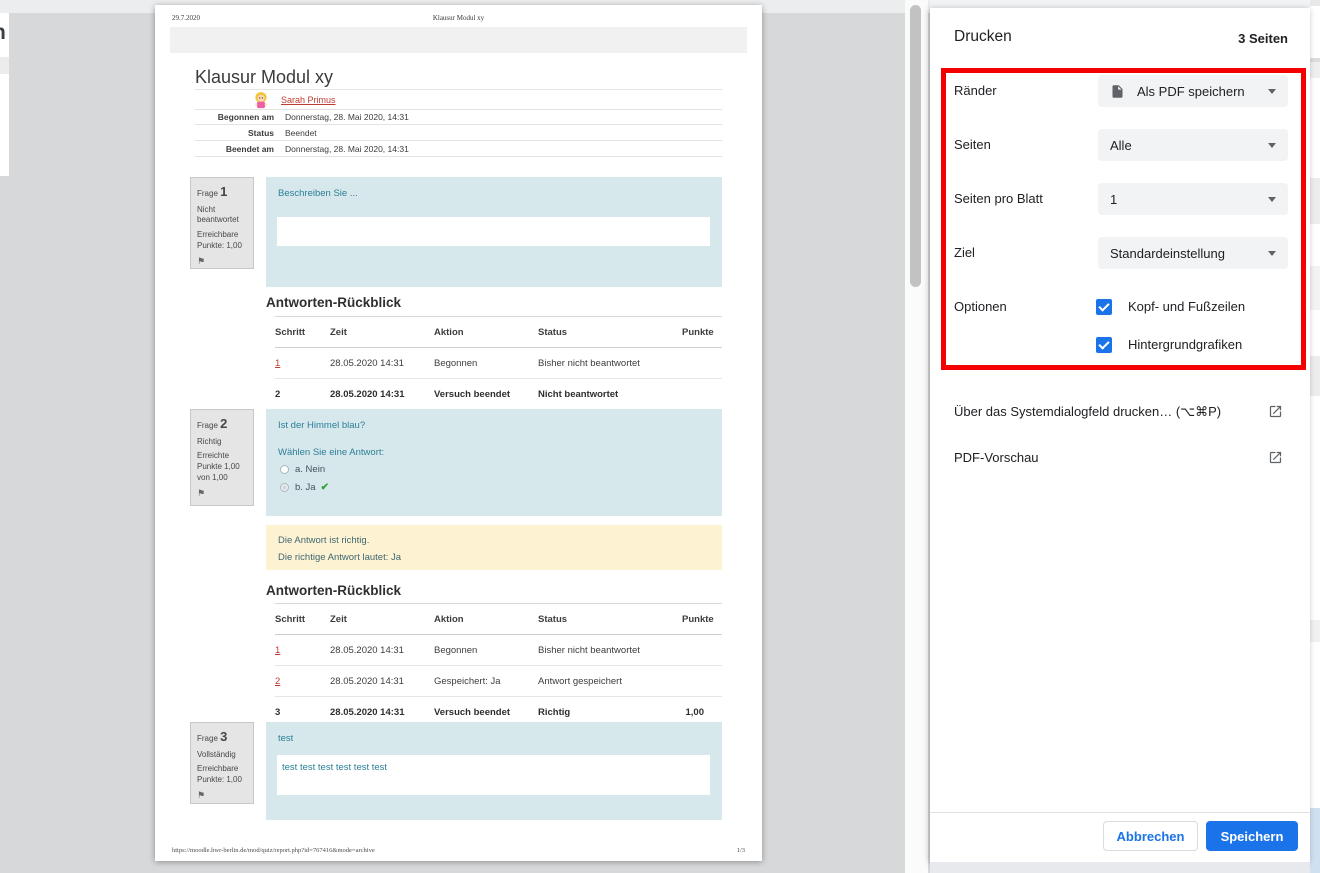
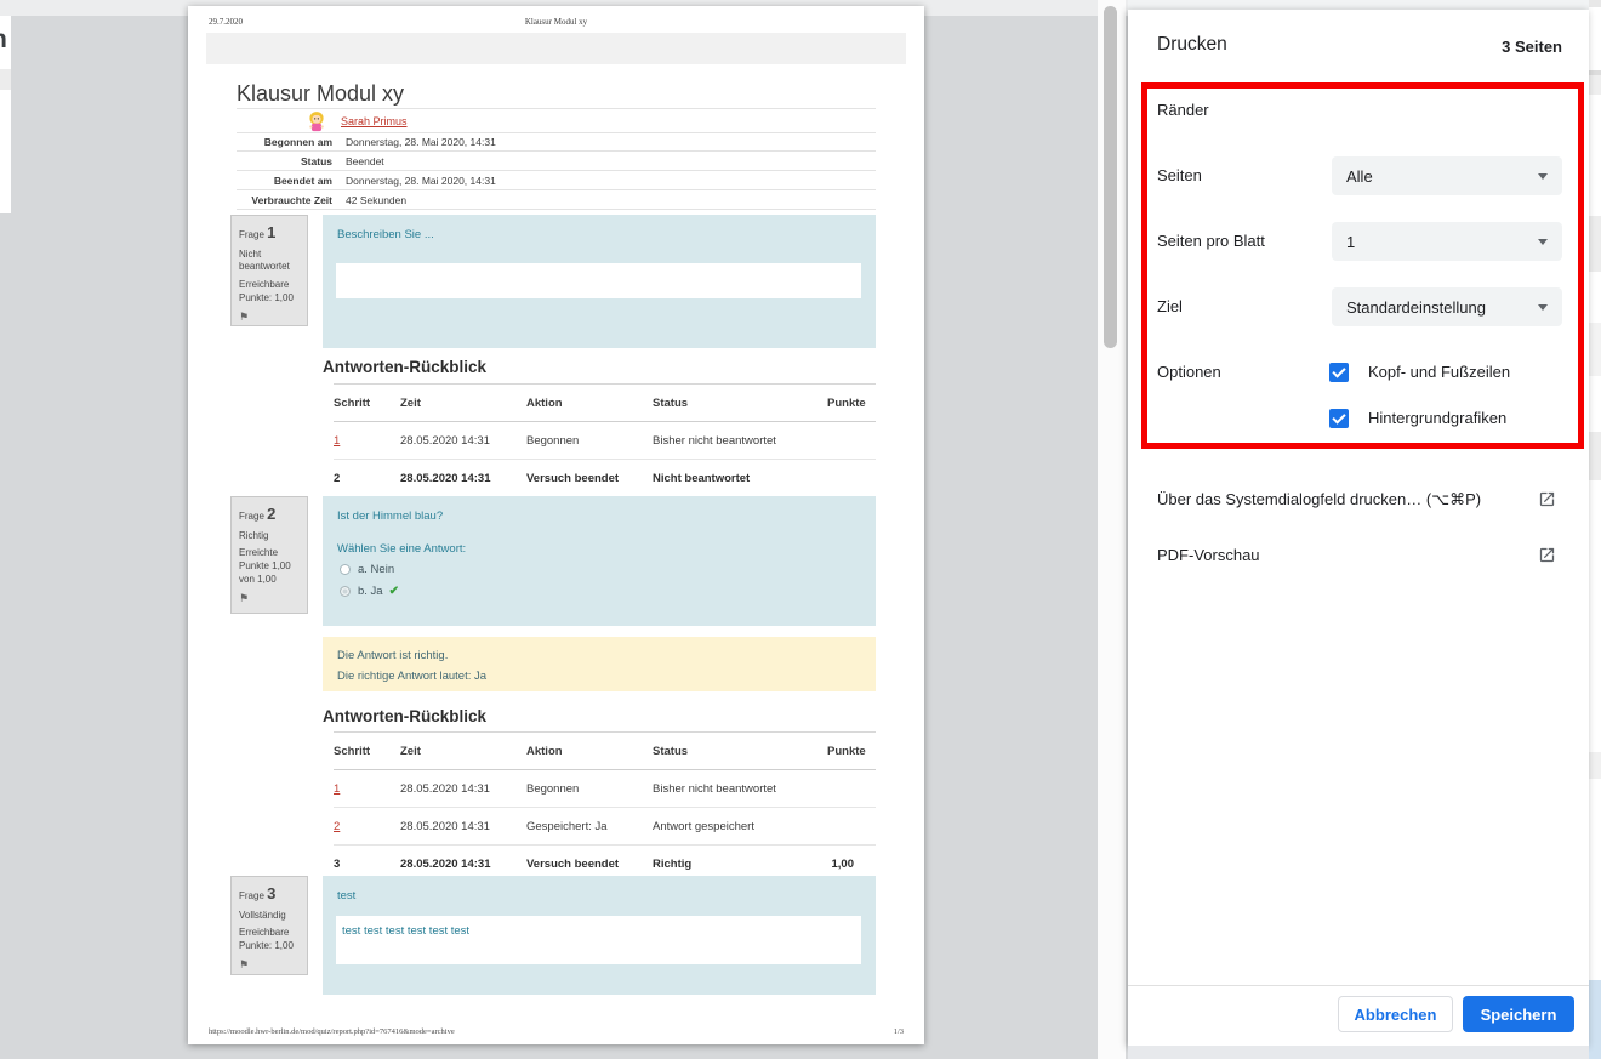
  29.7.2020
  Klausur Modul xy
  Klausur Modul xy
  Sarah Primus
  Begonnen am
  Donnerstag, 28. Mai 2020, 14:31
  Status
  Beendet
  Beendet am
  Donnerstag, 28. Mai 2020, 14:31
+ Verbrauchte Zeit
+ 42 Sekunden
  Frage 1
  Nicht beantwortet
  Erreichbare Punkte: 1,00
  ⚑
  Beschreiben Sie ...
  Antworten-Rückblick
  Schritt
  Zeit
  Aktion
  Status
  Punkte
  1
  28.05.2020 14:31
  Begonnen
  Bisher nicht beantwortet
  2
  28.05.2020 14:31
  Versuch beendet
  Nicht beantwortet
  Frage 2
  Richtig
  Erreichte Punkte 1,00 von 1,00
  ⚑
  Ist der Himmel blau?
  Wählen Sie eine Antwort:
  a. Nein
  b. Ja
  ✔
  Die Antwort ist richtig.
  Die richtige Antwort lautet: Ja
  Antworten-Rückblick
  Schritt
  Zeit
  Aktion
  Status
  Punkte
  1
  28.05.2020 14:31
  Begonnen
  Bisher nicht beantwortet
  2
  28.05.2020 14:31
  Gespeichert: Ja
  Antwort gespeichert
  3
  28.05.2020 14:31
  Versuch beendet
  Richtig
  1,00
  Frage 3
  Vollständig
  Erreichbare Punkte: 1,00
  ⚑
  test
  test test test test test test
  Drucken
  3 Seiten
  Ränder
- Als PDF speichern
  Seiten
  Alle
  Seiten pro Blatt
  1
  Ziel
  Standardeinstellung
  Optionen
  Kopf- und Fußzeilen
  Hintergrundgrafiken
  Über das Systemdialogfeld drucken… (⌥⌘P)
  PDF-Vorschau
  Abbrechen
  Speichern
